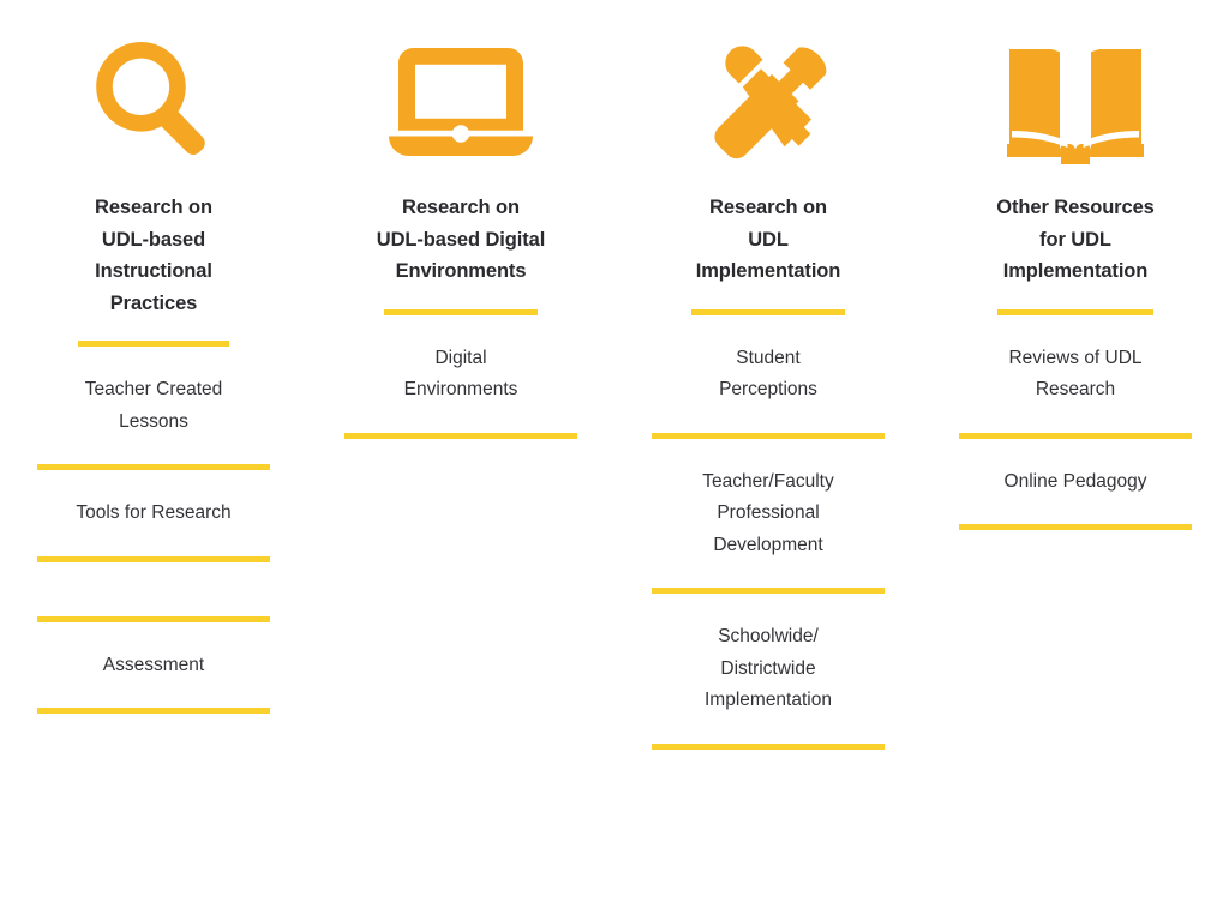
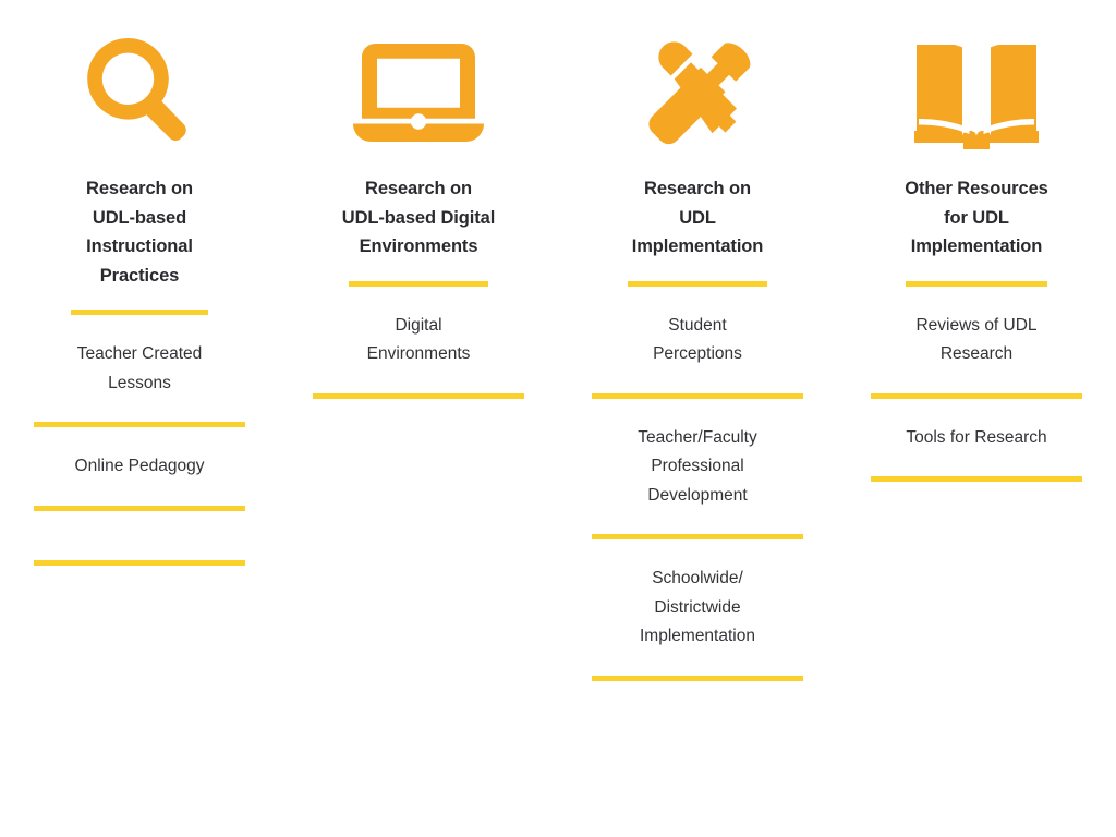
  Research on
  UDL-based
  Instructional
  Practices
  Teacher Created
  Lessons
- Tools for Research
+ Online Pedagogy
- Assessment
  Research on
  UDL-based Digital
  Environments
  Digital
  Environments
  Research on
  UDL
  Implementation
  Student
  Perceptions
  Teacher/Faculty
  Professional
  Development
  Schoolwide/
  Districtwide
  Implementation
  Other Resources
  for UDL
  Implementation
  Reviews of UDL
  Research
- Online Pedagogy
+ Tools for Research
